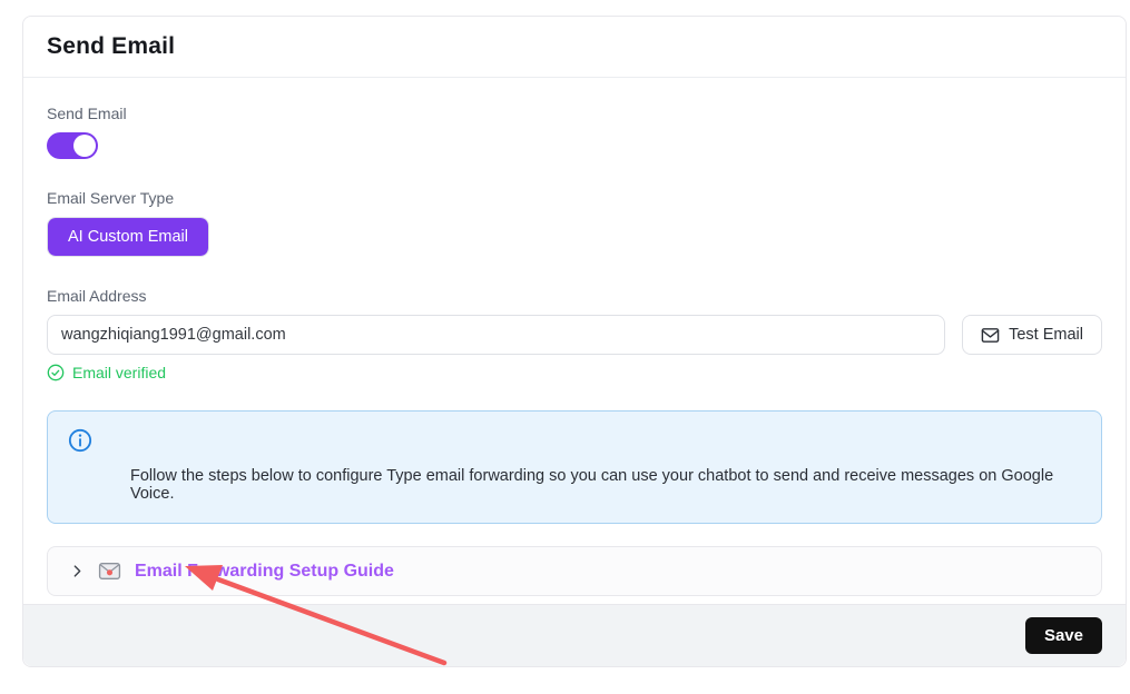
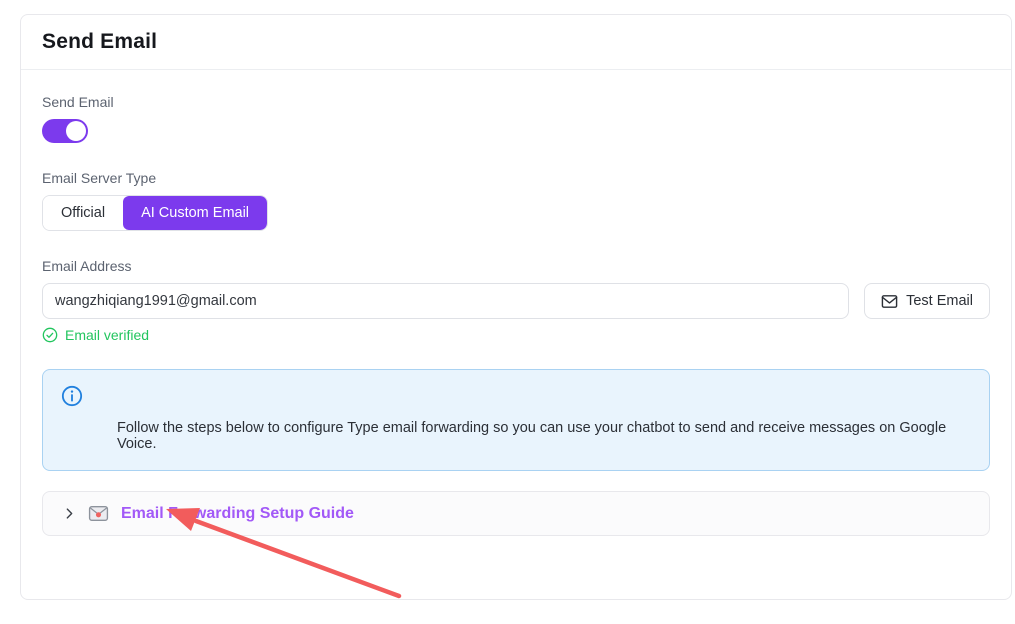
  Send Email
  Send Email
  Email Server Type
+ Official
  AI Custom Email
  Email Address
  wangzhiqiang1991@gmail.com
  Test Email
  Email verified
  Follow the steps below to configure Type email forwarding so you can use your chatbot to send and receive messages on Google Voice.
  Emailwarding Setup Guide
- Save
